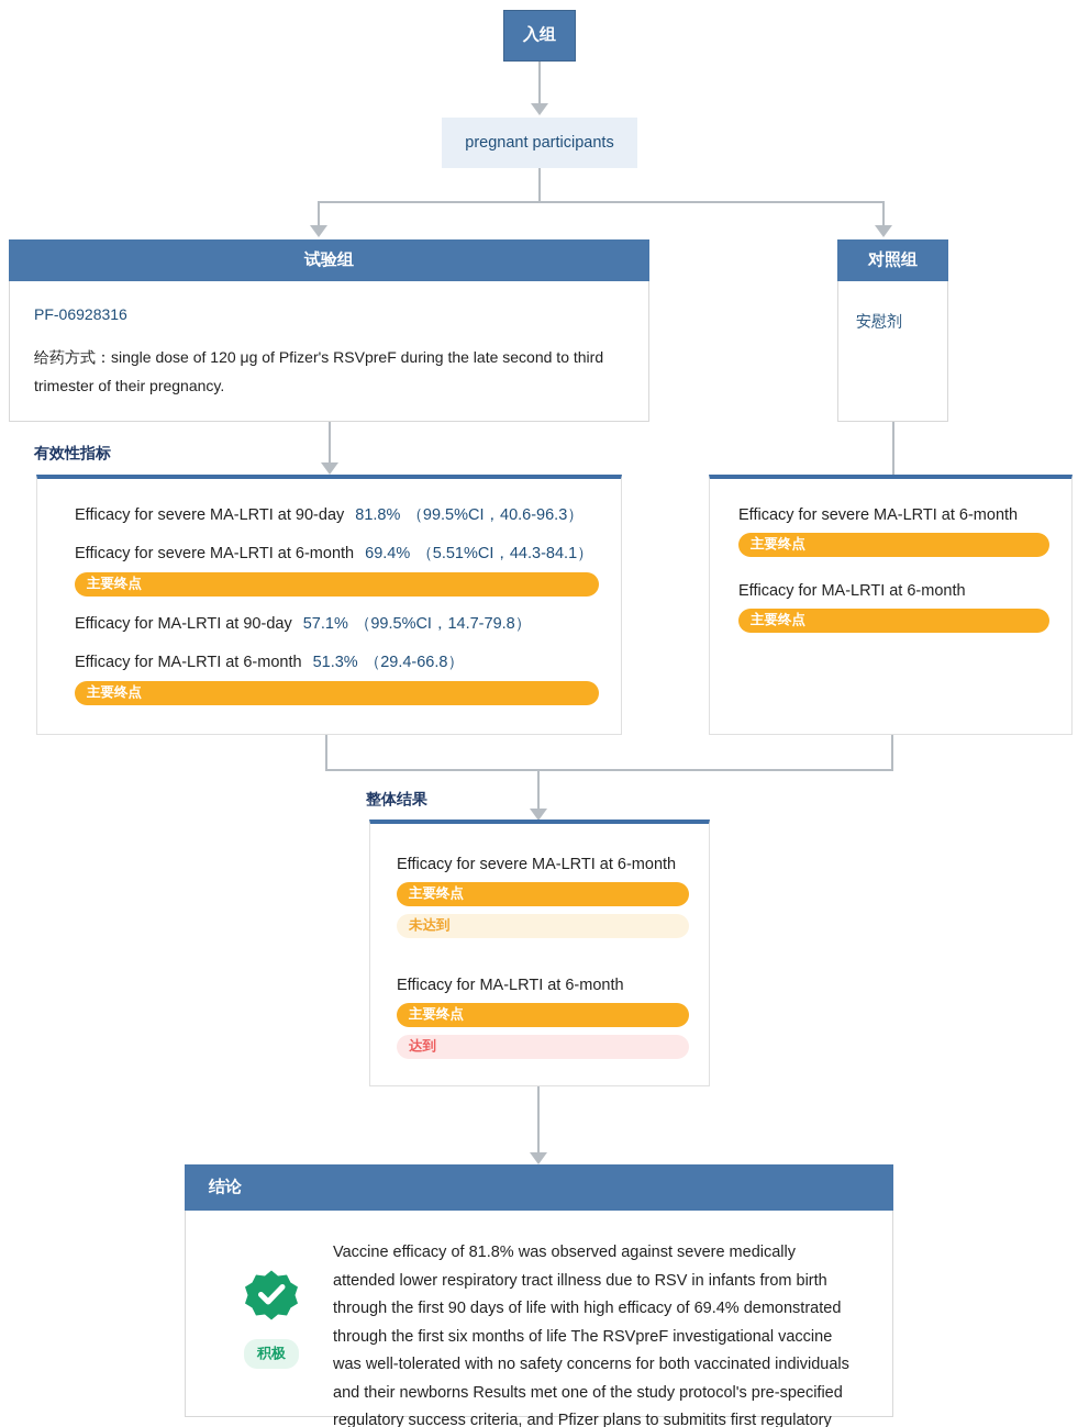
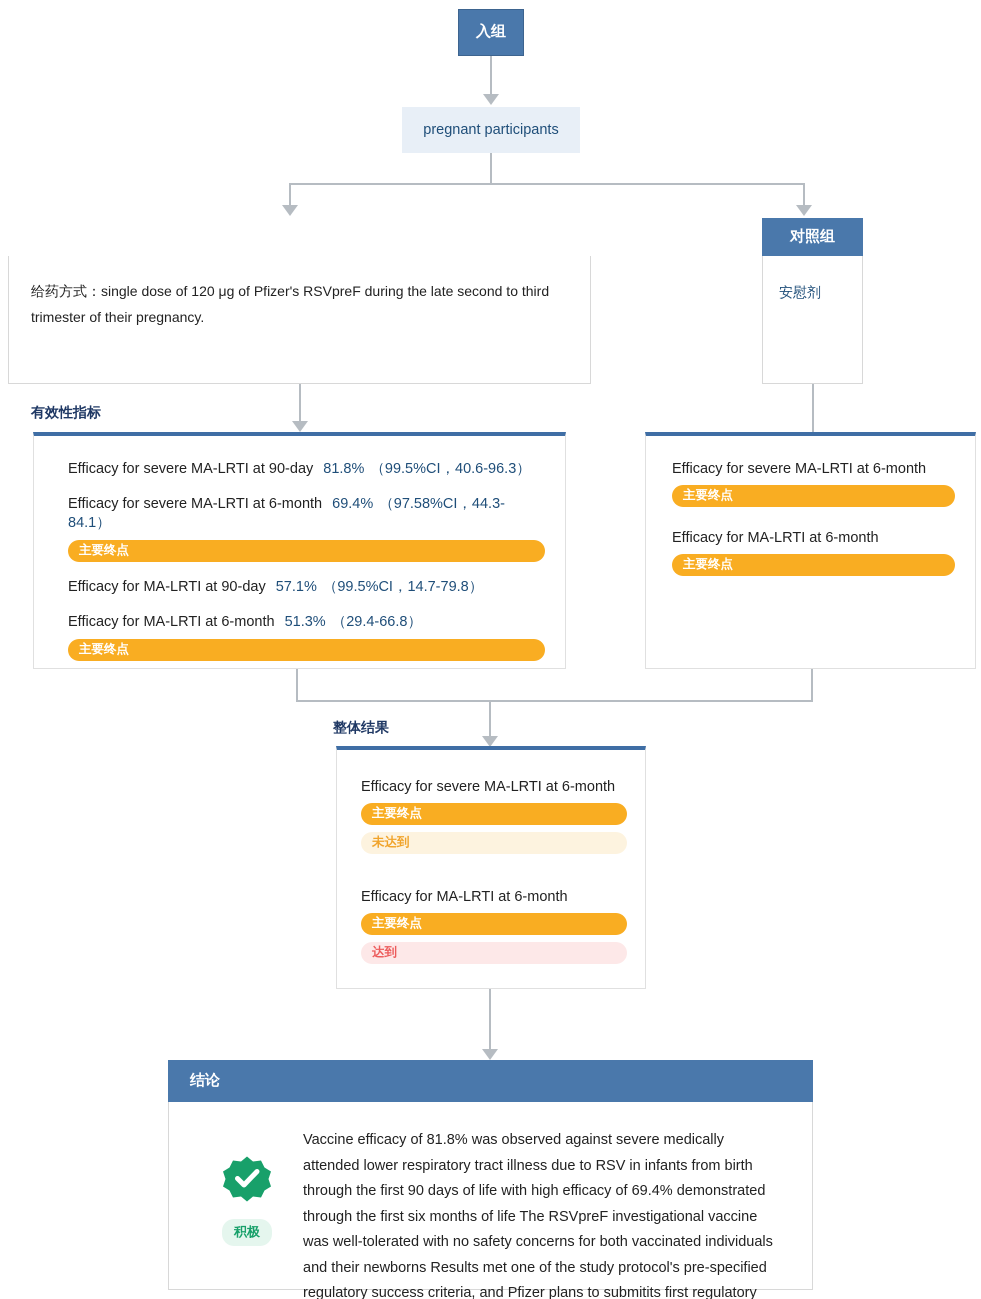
  入组
  pregnant participants
- 试验组
- PF-06928316
  给药方式：single dose of 120 μg of Pfizer's RSVpreF during the late second to third trimester of their pregnancy.
  对照组
  安慰剂
  有效性指标
  Efficacy for severe MA-LRTI at 90-day 81.8% （99.5%CI，40.6-96.3）
- Efficacy for severe MA-LRTI at 6-month 69.4% （5.51%CI，44.3-84.1）
+ Efficacy for severe MA-LRTI at 6-month 69.4% （97.58%CI，44.3-84.1）
  主要终点
  Efficacy for MA-LRTI at 90-day 57.1% （99.5%CI，14.7-79.8）
  Efficacy for MA-LRTI at 6-month 51.3% （29.4-66.8）
  主要终点
  Efficacy for severe MA-LRTI at 6-month
  主要终点
  Efficacy for MA-LRTI at 6-month
  主要终点
  整体结果
  Efficacy for severe MA-LRTI at 6-month
  主要终点
  未达到
  Efficacy for MA-LRTI at 6-month
  主要终点
  达到
  结论
  积极
  Vaccine efficacy of 81.8% was observed against severe medically attended lower respiratory tract illness due to RSV in infants from birth through the first 90 days of life with high efficacy of 69.4% demonstrated through the first six months of life The RSVpreF investigational vaccine was well-tolerated with no safety concerns for both vaccinated individuals and their newborns Results met one of the study protocol's pre-specified regulatory success criteria, and Pfizer plans to submitits first regulatory
